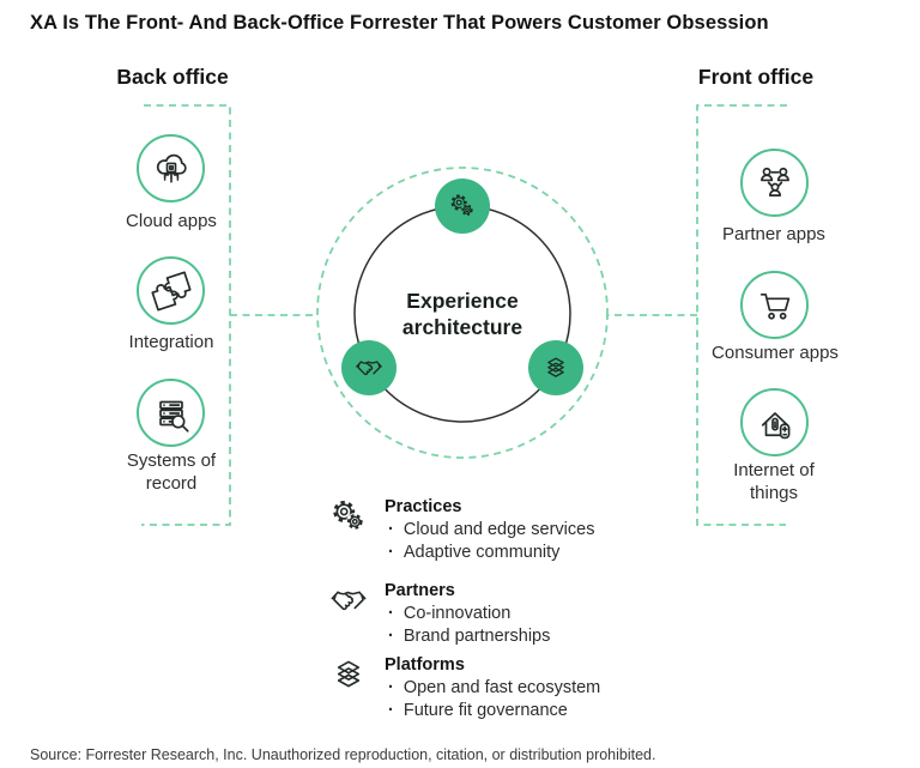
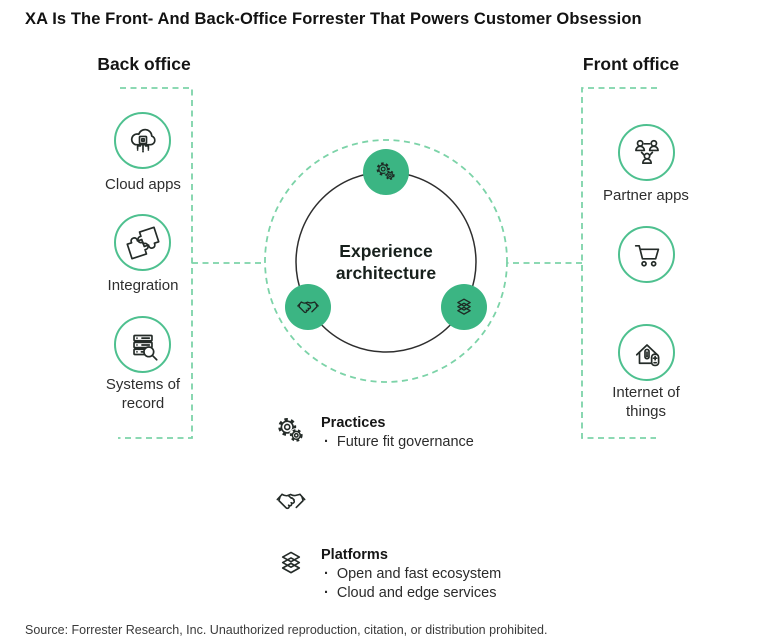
  XA Is The Front- And Back-Office Forrester That Powers Customer Obsession
  Back office
  Front office
  Cloud apps
  Integration
  Systems of record
  Partner apps
- Consumer apps
  Internet of things
  Experience
  architecture
  Practices
- Cloud and edge services
+ Future fit governance
- Adaptive community
- Partners
- Co-innovation
- Brand partnerships
  Platforms
  Open and fast ecosystem
- Future fit governance
+ Cloud and edge services
  Source: Forrester Research, Inc. Unauthorized reproduction, citation, or distribution prohibited.
